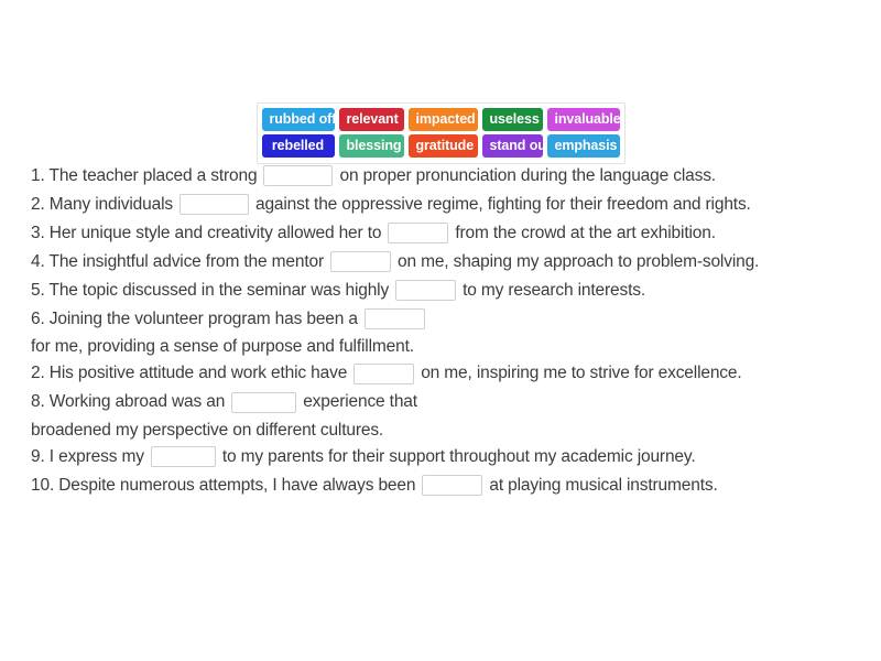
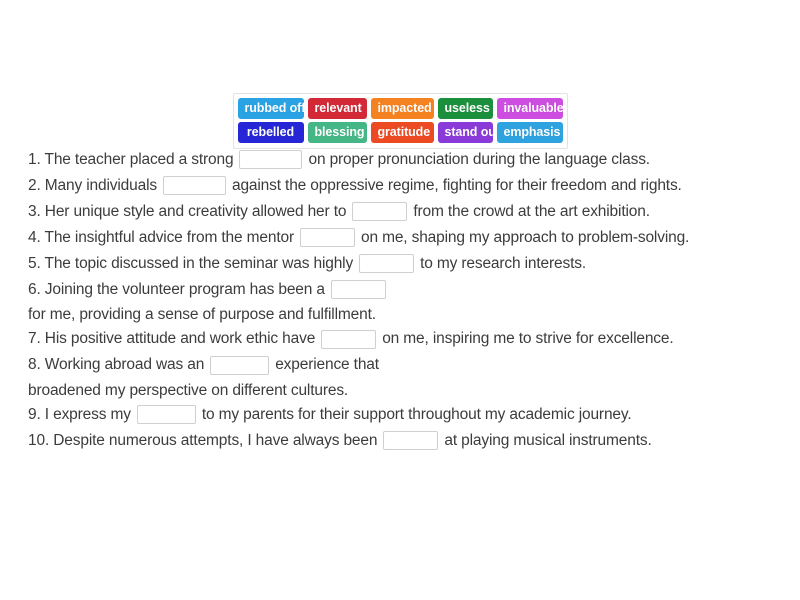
  rubbed off
  relevant
  impacted
  useless
  invaluable
  rebelled
  blessing
  gratitude
  stand ou
  emphasis
  1. The teacher placed a strong
  on proper pronunciation during the language class.
  2. Many individuals
  against the oppressive regime, fighting for their freedom and rights.
  3. Her unique style and creativity allowed her to
  from the crowd at the art exhibition.
  4. The insightful advice from the mentor
  on me, shaping my approach to problem-solving.
  5. The topic discussed in the seminar was highly
  to my research interests.
  6. Joining the volunteer program has been a
  for me, providing a sense of purpose and fulfillment.
- 2. His positive attitude and work ethic have
+ 7. His positive attitude and work ethic have
  on me, inspiring me to strive for excellence.
  8. Working abroad was an
  experience that
  broadened my perspective on different cultures.
  9. I express my
  to my parents for their support throughout my academic journey.
  10. Despite numerous attempts, I have always been
  at playing musical instruments.
